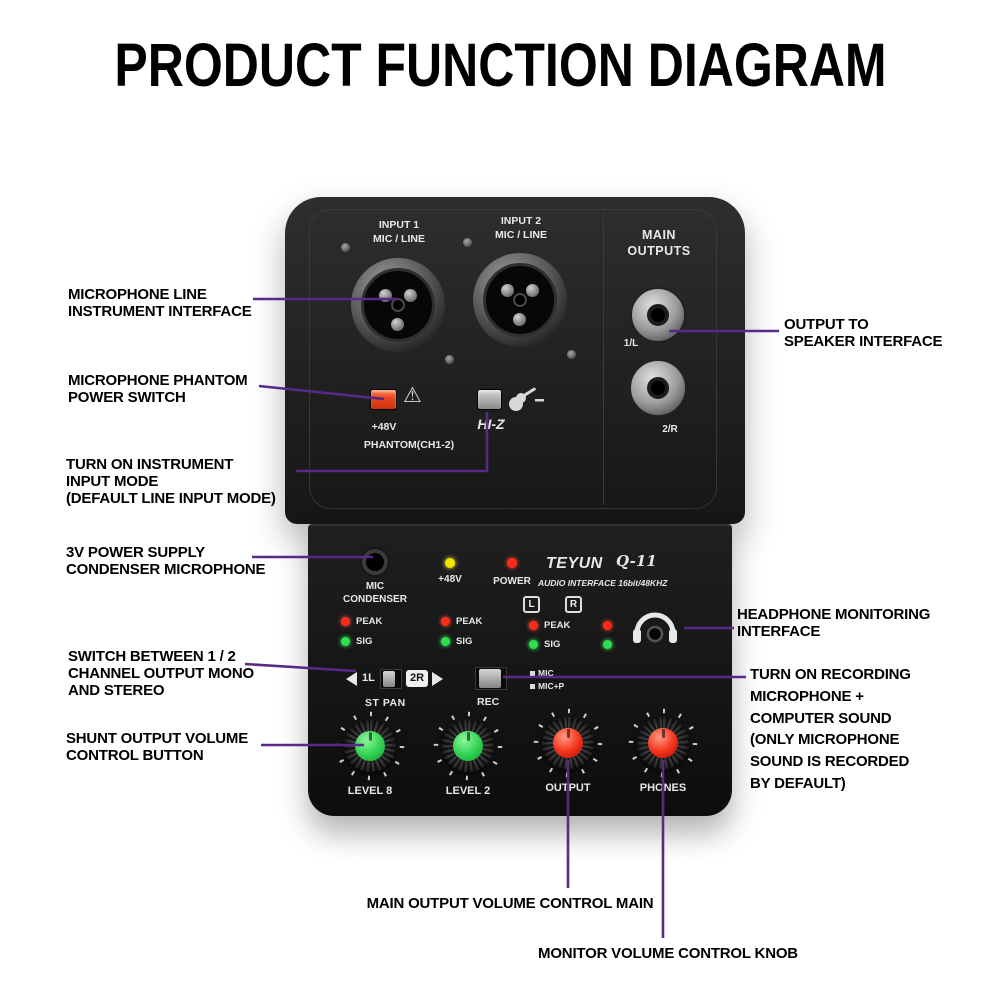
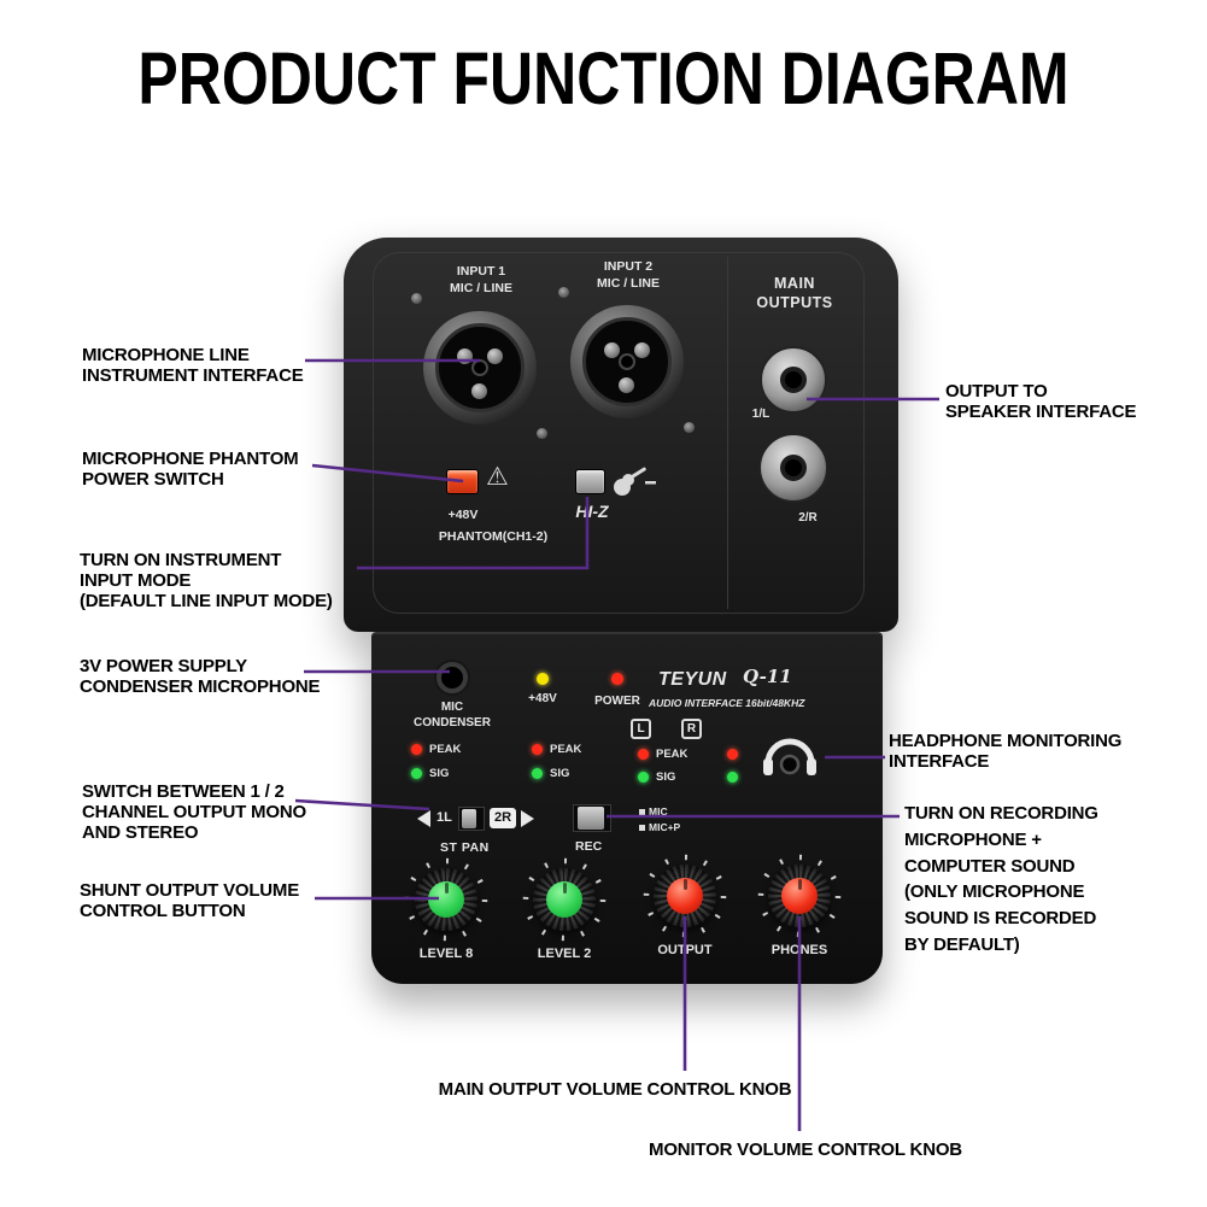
  PRODUCT FUNCTION DIAGRAM
  INPUT 1
  MIC / LINE
  INPUT 2
  MIC / LINE
  MAIN
  OUTPUTS
  1/L
  2/R
  ⚠
  +48V
  PHANTOM(CH1-2)
  HI-Z
  MIC
  CONDENSER
  +48V
  POWER
  TEYUN
  Q-11
  AUDIO INTERFACE 16bit/48KHZ
  PEAK
  SIG
  PEAK
  SIG
  L
  R
  PEAK
  SIG
  1L
  2R
  ST PAN
  REC
  MIC
  MIC+P
  LEVEL 8
  LEVEL 2
  OUTPUT
  PHONES
  MICROPHONE LINE
  INSTRUMENT INTERFACE
  MICROPHONE PHANTOM
  POWER SWITCH
  TURN ON INSTRUMENT
  INPUT MODE
  (DEFAULT LINE INPUT MODE)
  3V POWER SUPPLY
  CONDENSER MICROPHONE
  SWITCH BETWEEN 1 / 2
  CHANNEL OUTPUT MONO
  AND STEREO
  SHUNT OUTPUT VOLUME
  CONTROL BUTTON
  OUTPUT TO
  SPEAKER INTERFACE
  HEADPHONE MONITORING
  INTERFACE
  TURN ON RECORDING
  MICROPHONE +
  COMPUTER SOUND
  (ONLY MICROPHONE
  SOUND IS RECORDED
  BY DEFAULT)
- MAIN OUTPUT VOLUME CONTROL MAIN
+ MAIN OUTPUT VOLUME CONTROL KNOB
  MONITOR VOLUME CONTROL KNOB
